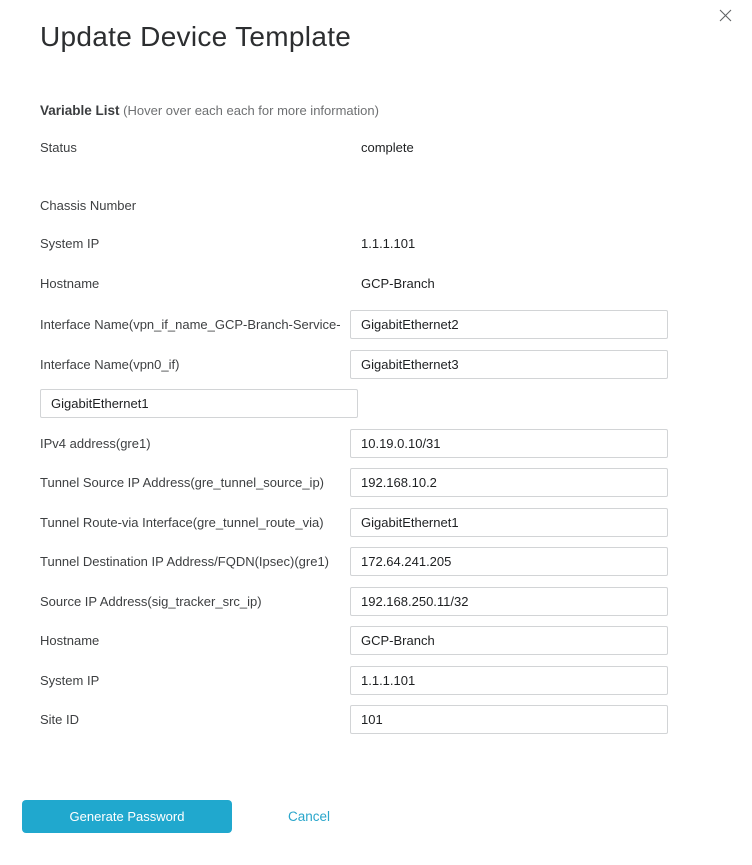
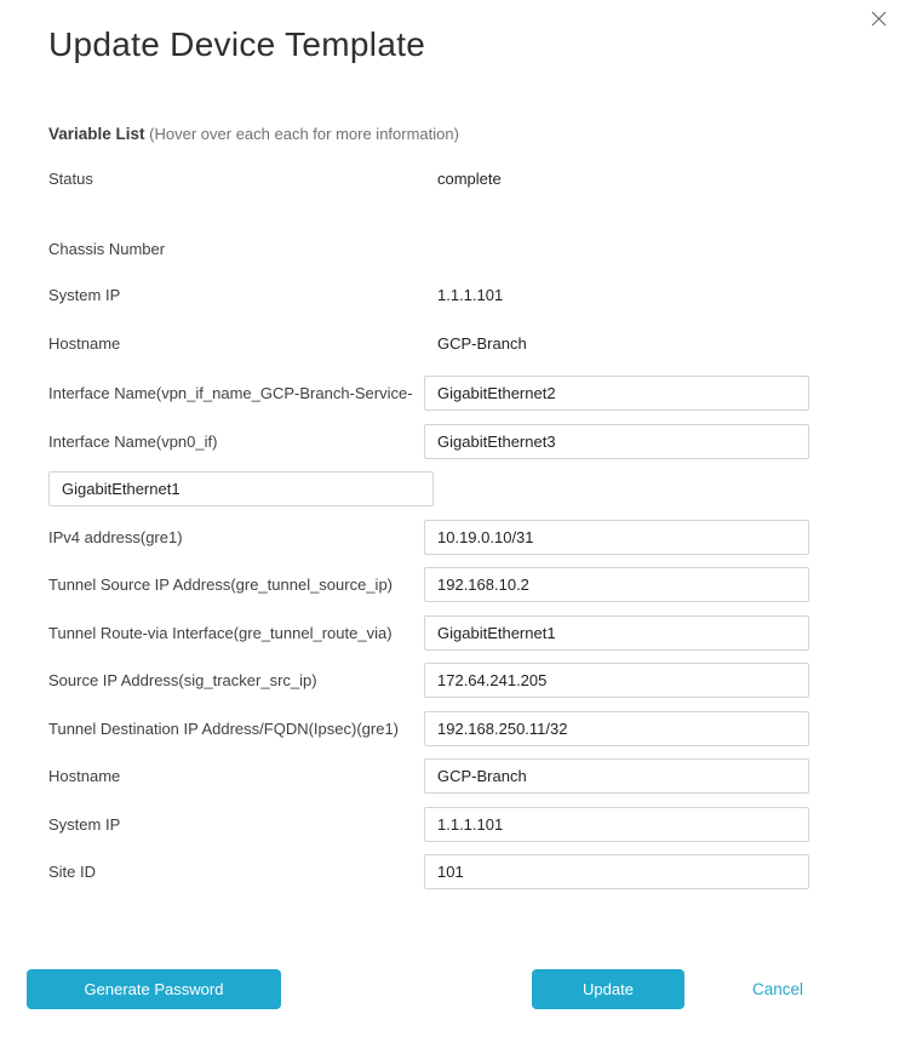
  Update Device Template
  Variable List (Hover over each each for more information)
  Status
  complete
  Chassis Number
  System IP
  1.1.1.101
  Hostname
  GCP-Branch
  Interface Name(vpn_if_name_GCP-Branch-Service-
  GigabitEthernet2
  Interface Name(vpn0_if)
  GigabitEthernet3
  GigabitEthernet1
  IPv4 address(gre1)
  10.19.0.10/31
  Tunnel Source IP Address(gre_tunnel_source_ip)
  192.168.10.2
  Tunnel Route-via Interface(gre_tunnel_route_via)
  GigabitEthernet1
- Tunnel Destination IP Address/FQDN(Ipsec)(gre1)
+ Source IP Address(sig_tracker_src_ip)
  172.64.241.205
- Source IP Address(sig_tracker_src_ip)
+ Tunnel Destination IP Address/FQDN(Ipsec)(gre1)
  192.168.250.11/32
  Hostname
  GCP-Branch
  System IP
  1.1.1.101
  Site ID
  101
  Generate Password
+ Update
  Cancel
